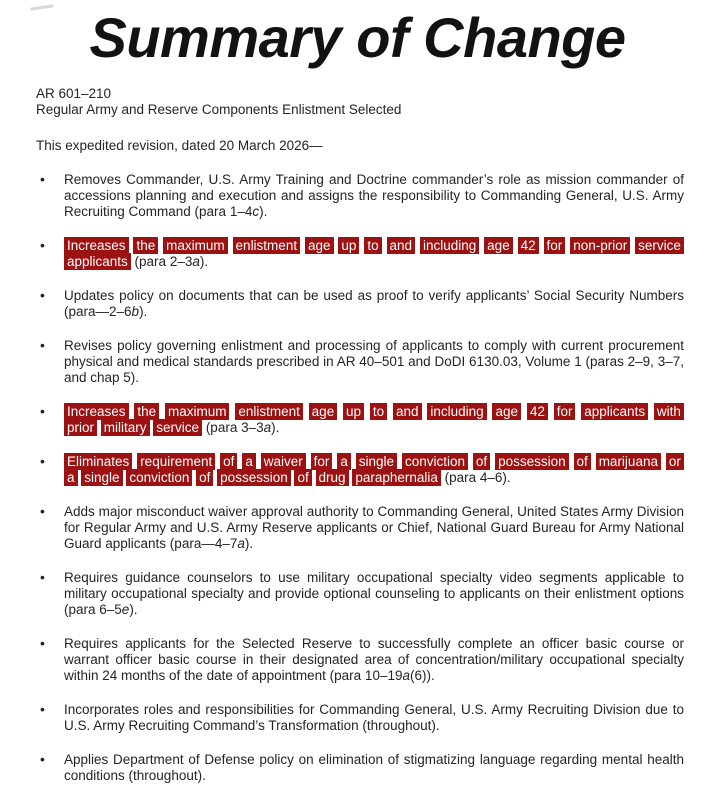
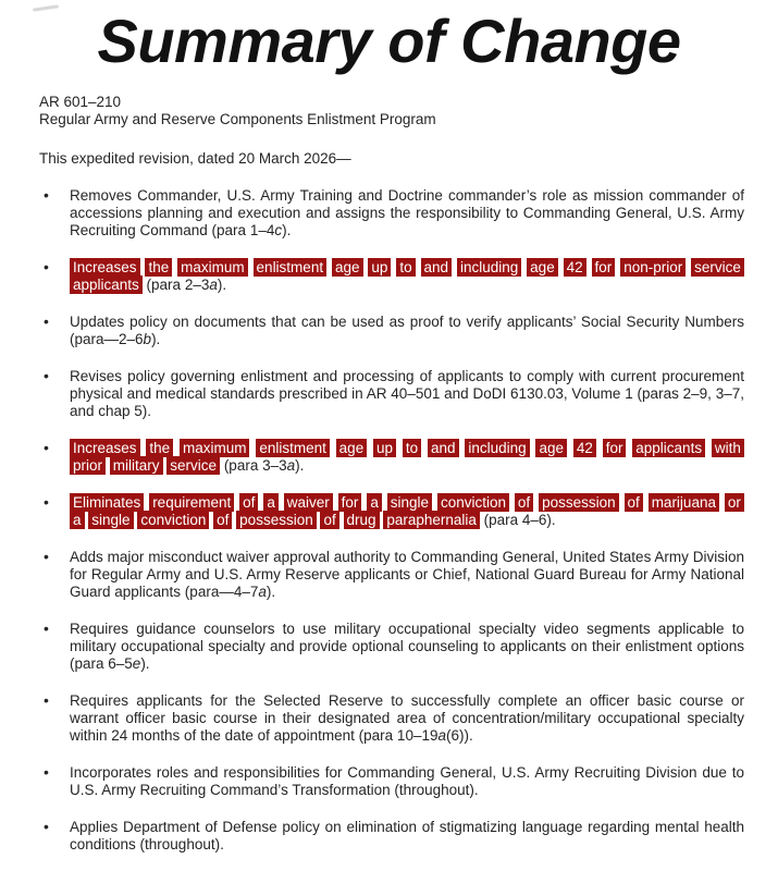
  Summary of Change
  AR 601–210
- Regular Army and Reserve Components Enlistment Selected
+ Regular Army and Reserve Components Enlistment Program
  This expedited revision, dated 20 March 2026—
  Removes Commander, U.S. Army Training and Doctrine commander’s role as mission commander of accessions planning and execution and assigns the responsibility to Commanding General, U.S. Army Recruiting Command (para 1–4c).
  Increases the maximum enlistment age up to and including age 42 for non-prior service applicants (para 2–3a).
  Updates policy on documents that can be used as proof to verify applicants’ Social Security Numbers (para—2–6b).
  Revises policy governing enlistment and processing of applicants to comply with current procurement physical and medical standards prescribed in AR 40–501 and DoDI 6130.03, Volume 1 (paras 2–9, 3–7, and chap 5).
  Increases the maximum enlistment age up to and including age 42 for applicants with prior military service (para 3–3a).
  Eliminates requirement of a waiver for a single conviction of possession of marijuana or a single conviction of possession of drug paraphernalia (para 4–6).
  Adds major misconduct waiver approval authority to Commanding General, United States Army Division for Regular Army and U.S. Army Reserve applicants or Chief, National Guard Bureau for Army National Guard applicants (para—4–7a).
  Requires guidance counselors to use military occupational specialty video segments applicable to military occupational specialty and provide optional counseling to applicants on their enlistment options (para 6–5e).
  Requires applicants for the Selected Reserve to successfully complete an officer basic course or warrant officer basic course in their designated area of concentration/military occupational specialty within 24 months of the date of appointment (para 10–19a(6)).
  Incorporates roles and responsibilities for Commanding General, U.S. Army Recruiting Division due to U.S. Army Recruiting Command’s Transformation (throughout).
  Applies Department of Defense policy on elimination of stigmatizing language regarding mental health conditions (throughout).
